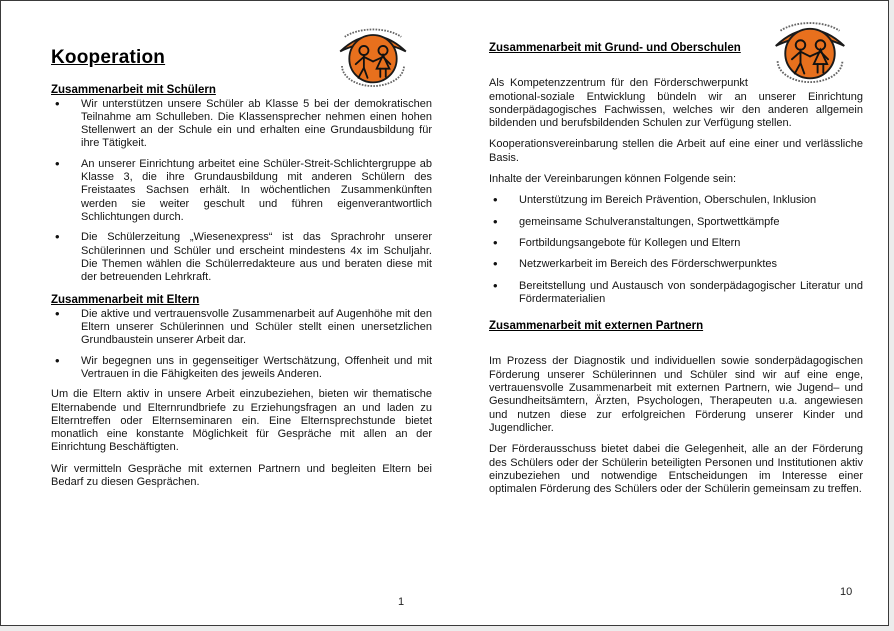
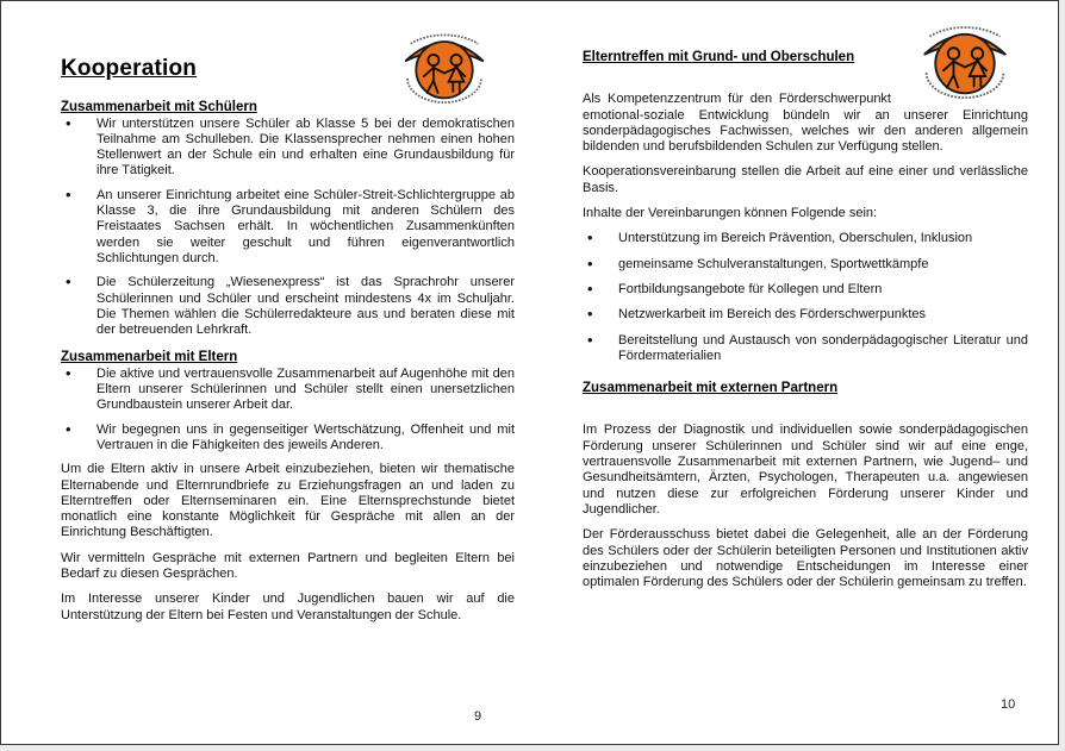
  Kooperation
  Zusammenarbeit mit Schülern
  Wir unterstützen unsere Schüler ab Klasse 5 bei der demokratischen Teilnahme am Schulleben. Die Klassensprecher nehmen einen hohen Stellenwert an der Schule ein und erhalten eine Grundausbildung für ihre Tätigkeit.
  An unserer Einrichtung arbeitet eine Schüler-Streit-Schlichtergruppe ab Klasse 3, die ihre Grundausbildung mit anderen Schülern des Freistaates Sachsen erhält. In wöchentlichen Zusammenkünften werden sie weiter geschult und führen eigenverantwortlich Schlichtungen durch.
  Die Schülerzeitung „Wiesenexpress“ ist das Sprachrohr unserer Schülerinnen und Schüler und erscheint mindestens 4x im Schuljahr. Die Themen wählen die Schülerredakteure aus und beraten diese mit der betreuenden Lehrkraft.
  Zusammenarbeit mit Eltern
  Die aktive und vertrauensvolle Zusammenarbeit auf Augenhöhe mit den Eltern unserer Schülerinnen und Schüler stellt einen unersetzlichen Grundbaustein unserer Arbeit dar.
  Wir begegnen uns in gegenseitiger Wertschätzung, Offenheit und mit Vertrauen in die Fähigkeiten des jeweils Anderen.
  Um die Eltern aktiv in unsere Arbeit einzubeziehen, bieten wir thematische Elternabende und Elternrundbriefe zu Erziehungsfragen an und laden zu Elterntreffen oder Elternseminaren ein. Eine Elternsprechstunde bietet monatlich eine konstante Möglichkeit für Gespräche mit allen an der Einrichtung Beschäftigten.
  Wir vermitteln Gespräche mit externen Partnern und begleiten Eltern bei Bedarf zu diesen Gesprächen.
+ Im Interesse unserer Kinder und Jugendlichen bauen wir auf die Unterstützung der Eltern bei Festen und Veranstaltungen der Schule.
- Zusammenarbeit mit Grund- und Oberschulen
+ Elterntreffen mit Grund- und Oberschulen
  Als Kompetenzzentrum für den Förderschwerpunkt emotional-soziale Entwicklung bündeln wir an unserer Einrichtung sonderpädagogisches Fachwissen, welches wir den anderen allgemein bildenden und berufsbildenden Schulen zur Verfügung stellen.
  Kooperationsvereinbarung stellen die Arbeit auf eine einer und verlässliche Basis.
  Inhalte der Vereinbarungen können Folgende sein:
  Unterstützung im Bereich Prävention, Oberschulen, Inklusion
  gemeinsame Schulveranstaltungen, Sportwettkämpfe
  Fortbildungsangebote für Kollegen und Eltern
  Netzwerkarbeit im Bereich des Förderschwerpunktes
  Bereitstellung und Austausch von sonderpädagogischer Literatur und Fördermaterialien
  Zusammenarbeit mit externen Partnern
  Im Prozess der Diagnostik und individuellen sowie sonderpädagogischen Förderung unserer Schülerinnen und Schüler sind wir auf eine enge, vertrauensvolle Zusammenarbeit mit externen Partnern, wie Jugend– und Gesundheitsämtern, Ärzten, Psychologen, Therapeuten u.a. angewiesen und nutzen diese zur erfolgreichen Förderung unserer Kinder und Jugendlicher.
  Der Förderausschuss bietet dabei die Gelegenheit, alle an der Förderung des Schülers oder der Schülerin beteiligten Personen und Institutionen aktiv einzubeziehen und notwendige Entscheidungen im Interesse einer optimalen Förderung des Schülers oder der Schülerin gemeinsam zu treffen.
- 1
+ 9
  10
